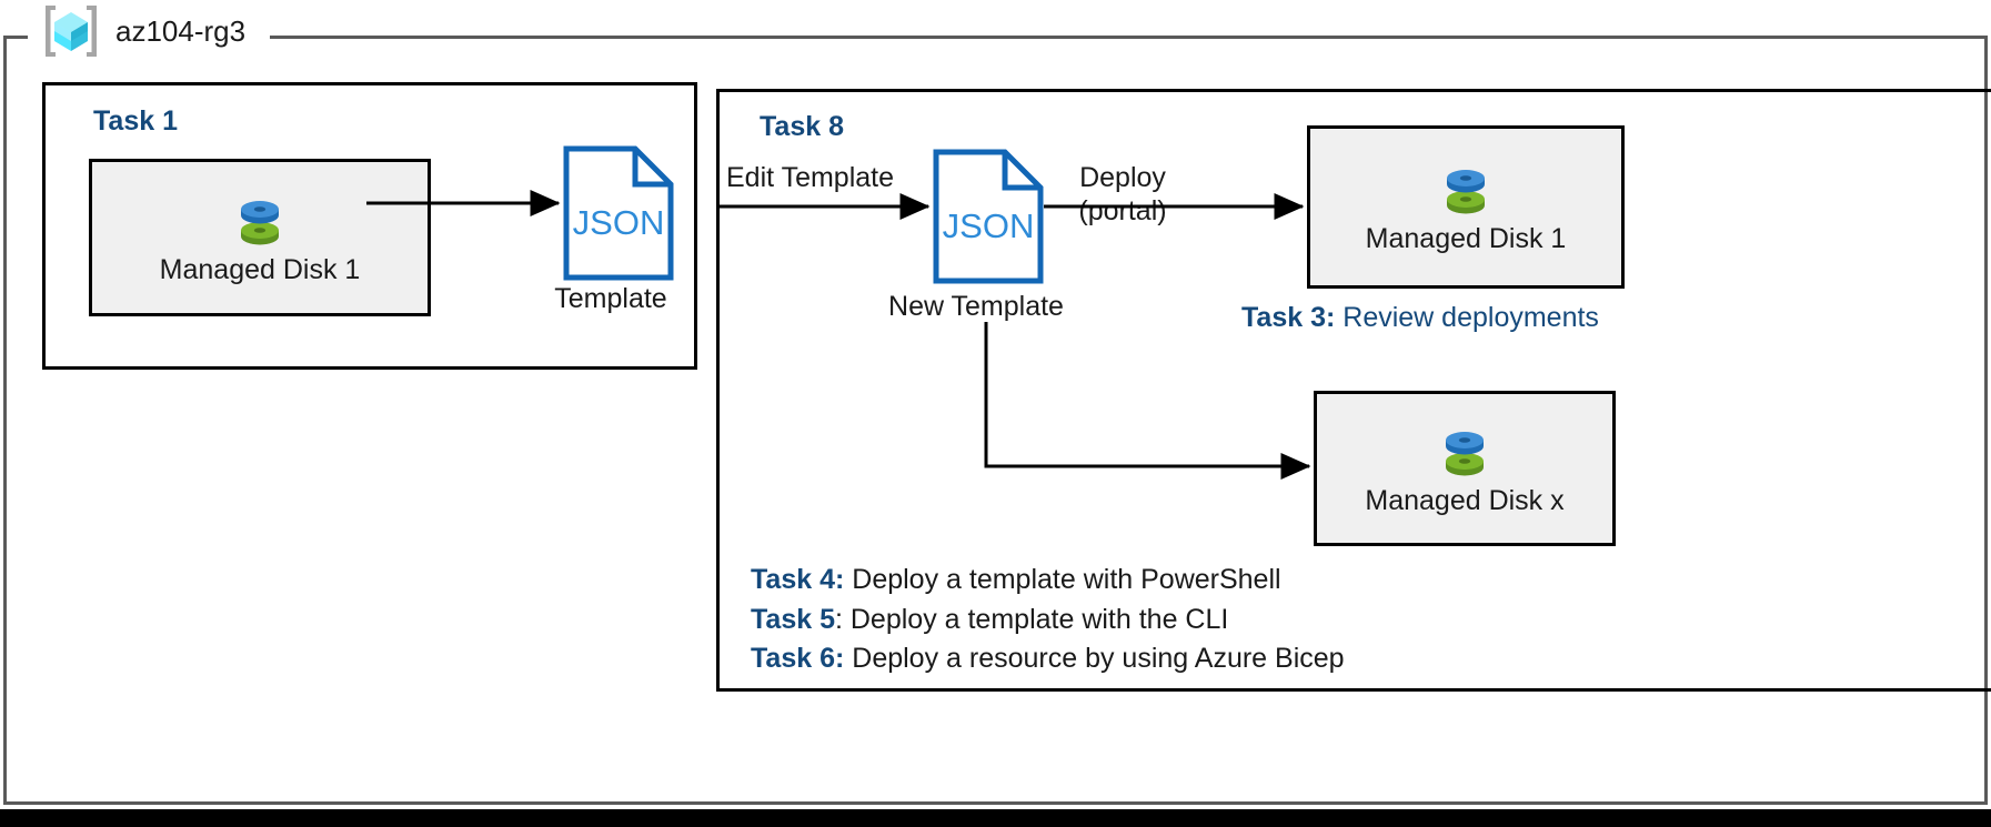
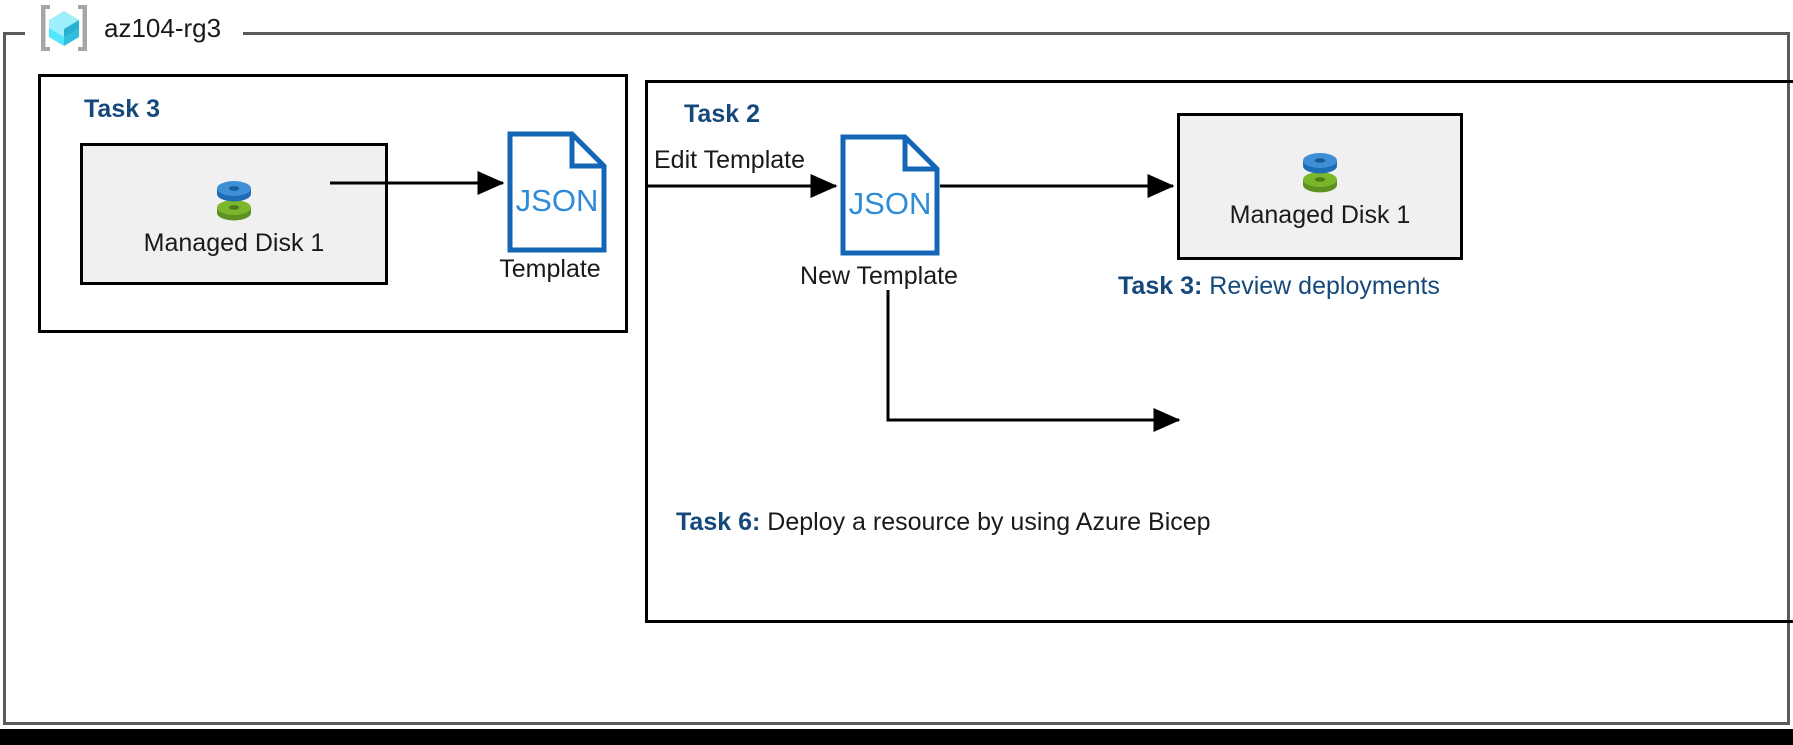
  az104-rg3
- Task 1
+ Task 3
  Managed Disk 1
  JSON
  Template
- Task 8
+ Task 2
  Edit Template
  JSON
  New Template
- Deploy
- (portal)
  Managed Disk 1
  Task 3: Review deployments
- Managed Disk x
- Task 4: Deploy a template with PowerShell
- Task 5: Deploy a template with the CLI
  Task 6: Deploy a resource by using Azure Bicep
